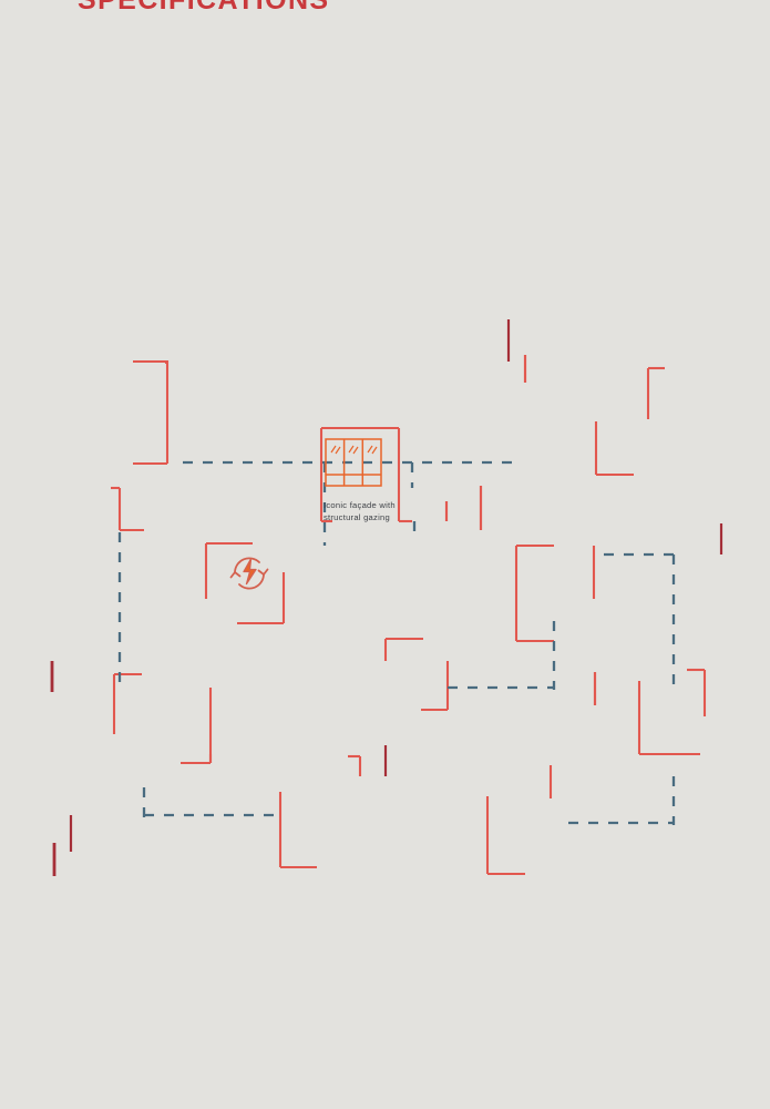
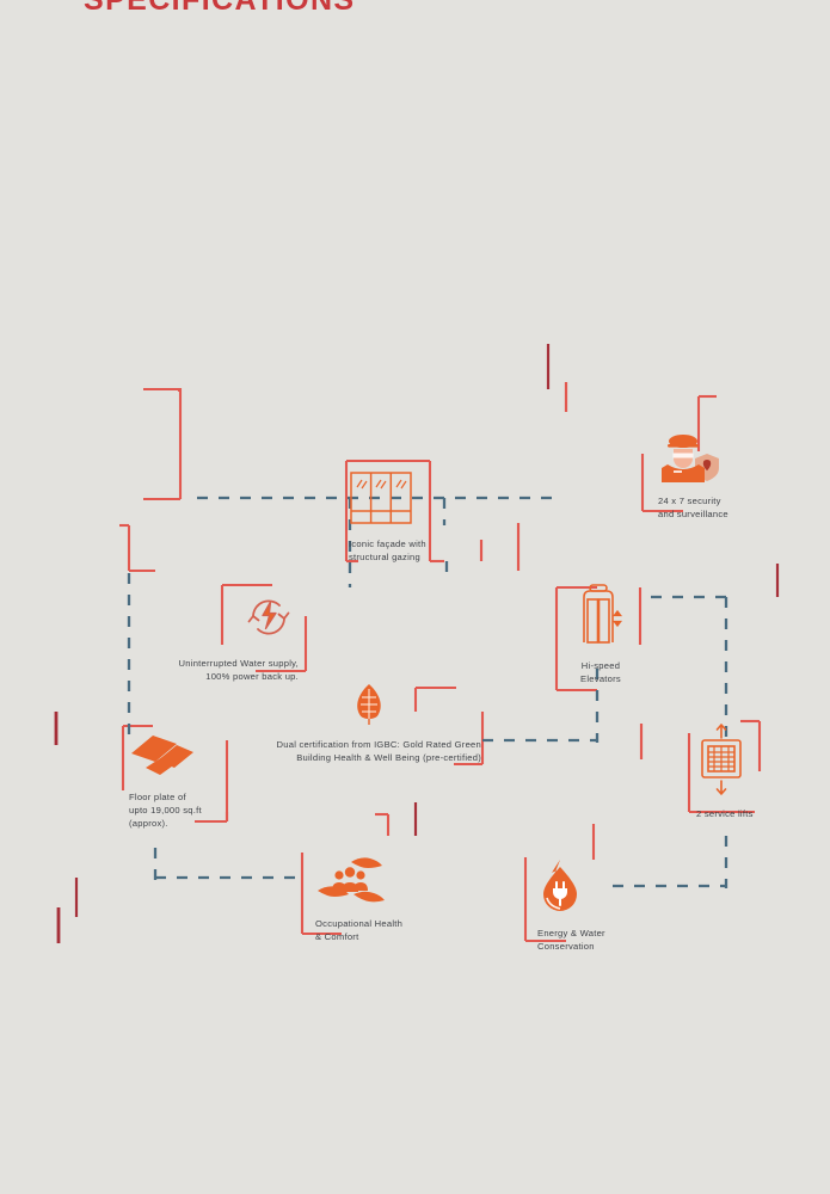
  SPECIFICATIONS
  Iconic façade with
  structural gazing
+ 24 x 7 security
+ and surveillance
+ Uninterrupted Water supply,
+ 100% power back up.
+ Hi-speed
+ Elevators
+ Dual certification from IGBC: Gold Rated Green
+ Building Health & Well Being (pre-certified)
+ Floor plate of
+ upto 19,000 sq.ft
+ (approx).
+ 2 service lifts
+ Occupational Health
+ & Comfort
+ Energy & Water
+ Conservation
